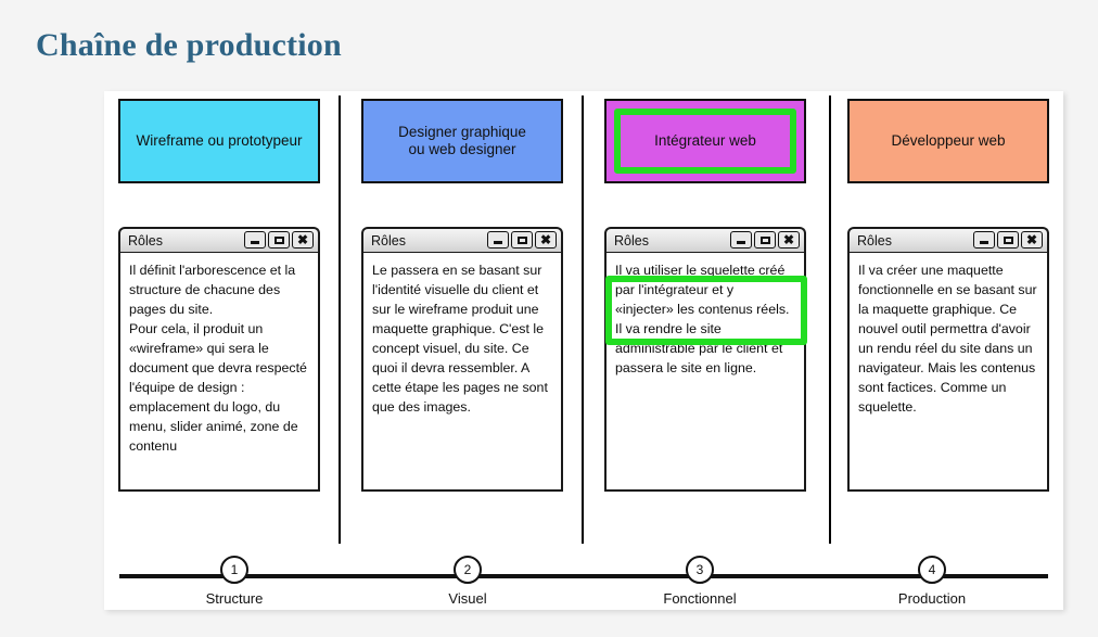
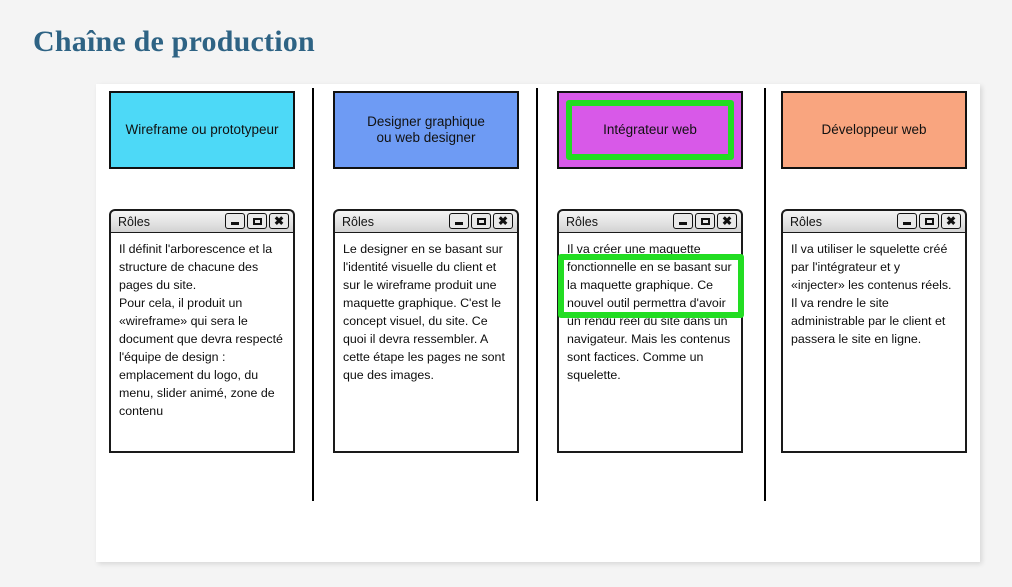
  Chaîne de production
  Wireframe ou prototypeur
  Rôles
  ✖
  Il définit l'arborescence et la structure de chacune des pages du site.
  Pour cela, il produit un «wireframe» qui sera le document que devra respecté l'équipe de design : emplacement du logo, du menu, slider animé, zone de contenu
  Designer graphique
  ou web designer
  Rôles
  ✖
- Le passera en se basant sur l'identité visuelle du client et sur le wireframe produit une maquette graphique. C'est le concept visuel, du site. Ce quoi il devra ressembler. A cette étape les pages ne sont que des images.
+ Le designer en se basant sur l'identité visuelle du client et sur le wireframe produit une maquette graphique. C'est le concept visuel, du site. Ce quoi il devra ressembler. A cette étape les pages ne sont que des images.
  Intégrateur web
  Rôles
  ✖
- Il va utiliser le squelette créé par l'intégrateur et y «injecter» les contenus réels. Il va rendre le site administrable par le client et passera le site en ligne.
+ Il va créer une maquette fonctionnelle en se basant sur la maquette graphique. Ce nouvel outil permettra d'avoir un rendu réel du site dans un navigateur. Mais les contenus sont factices. Comme un squelette.
  Développeur web
  Rôles
  ✖
- Il va créer une maquette fonctionnelle en se basant sur la maquette graphique. Ce nouvel outil permettra d'avoir un rendu réel du site dans un navigateur. Mais les contenus sont factices. Comme un squelette.
+ Il va utiliser le squelette créé par l'intégrateur et y «injecter» les contenus réels. Il va rendre le site administrable par le client et passera le site en ligne.
- 1
- Structure
- 2
- Visuel
- 3
- Fonctionnel
- 4
- Production
